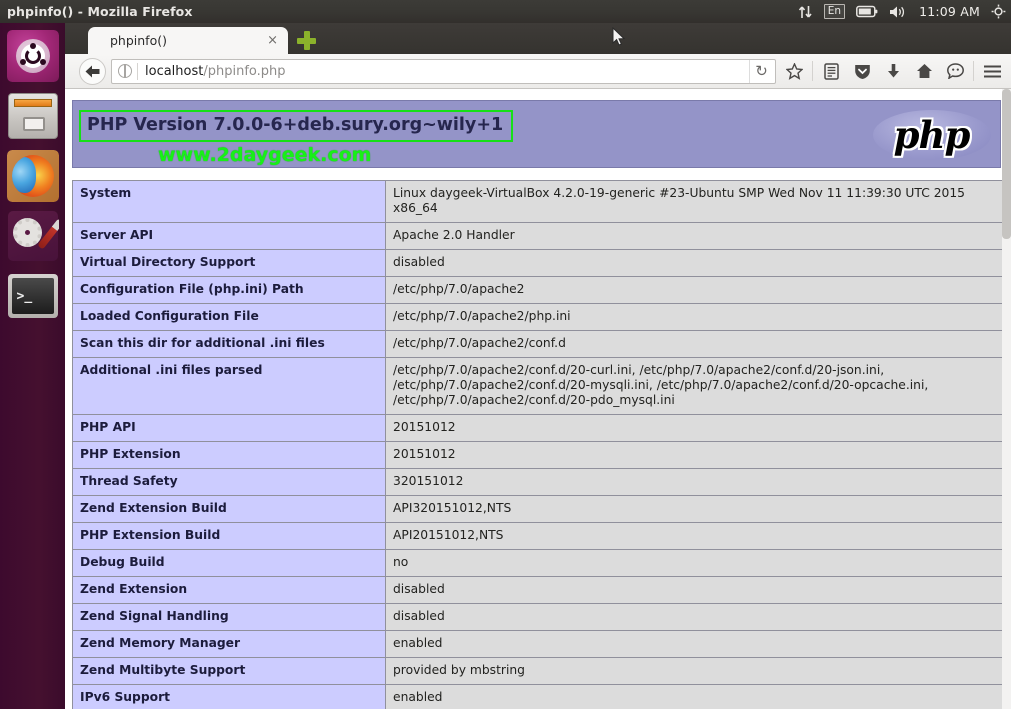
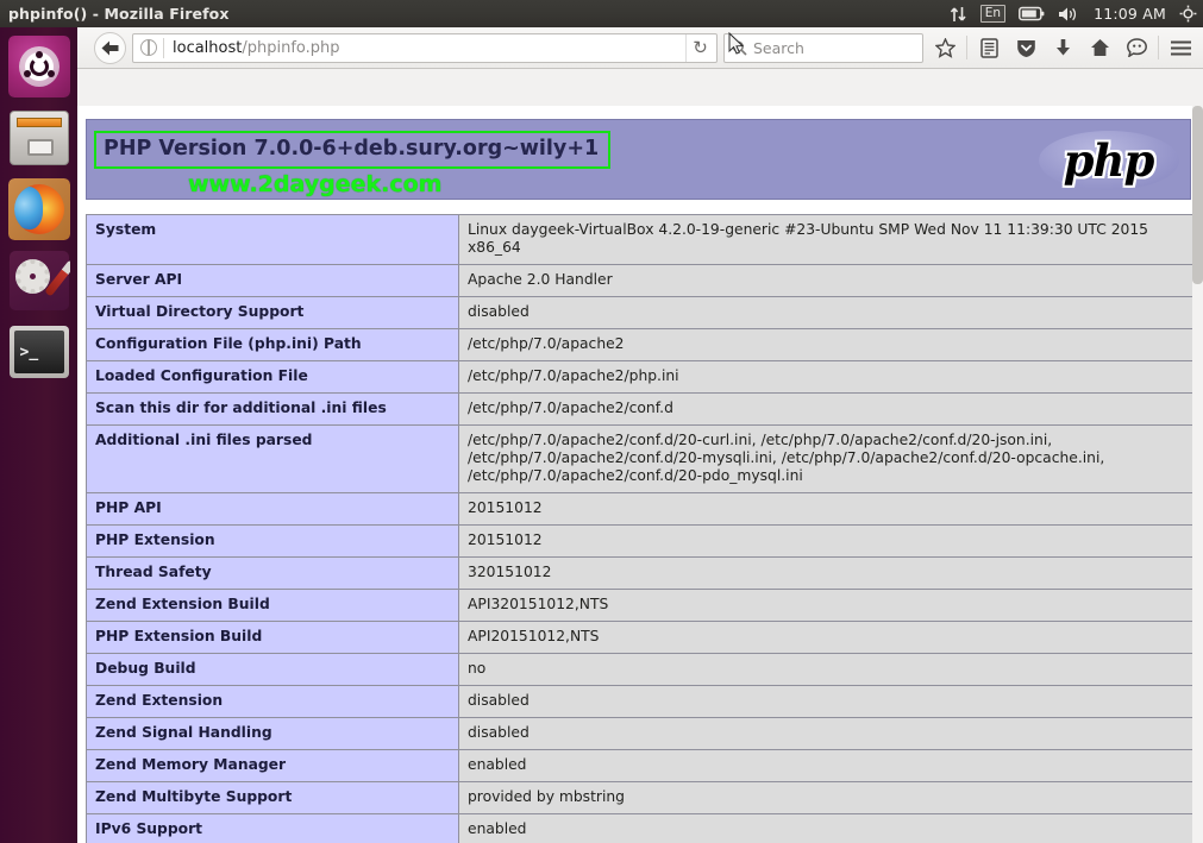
  phpinfo() - Mozilla Firefox
  En
  11:09 AM
  >_
- phpinfo()
- ×
  localhost/phpinfo.php
  ↻
+ Search
  PHP Version 7.0.0-6+deb.sury.org~wily+1
  www.2daygeek.com
  php
  System	Linux daygeek-VirtualBox 4.2.0-19-generic #23-Ubuntu SMP Wed Nov 11 11:39:30 UTC 2015 x86_64
  Server API	Apache 2.0 Handler
  Virtual Directory Support	disabled
  Configuration File (php.ini) Path	/etc/php/7.0/apache2
  Loaded Configuration File	/etc/php/7.0/apache2/php.ini
  Scan this dir for additional .ini files	/etc/php/7.0/apache2/conf.d
  Additional .ini files parsed	/etc/php/7.0/apache2/conf.d/20-curl.ini, /etc/php/7.0/apache2/conf.d/20-json.ini, /etc/php/7.0/apache2/conf.d/20-mysqli.ini, /etc/php/7.0/apache2/conf.d/20-opcache.ini, /etc/php/7.0/apache2/conf.d/20-pdo_mysql.ini
  PHP API	20151012
  PHP Extension	20151012
  Thread Safety	320151012
  Zend Extension Build	API320151012,NTS
  PHP Extension Build	API20151012,NTS
  Debug Build	no
  Zend Extension	disabled
  Zend Signal Handling	disabled
  Zend Memory Manager	enabled
  Zend Multibyte Support	provided by mbstring
  IPv6 Support	enabled
